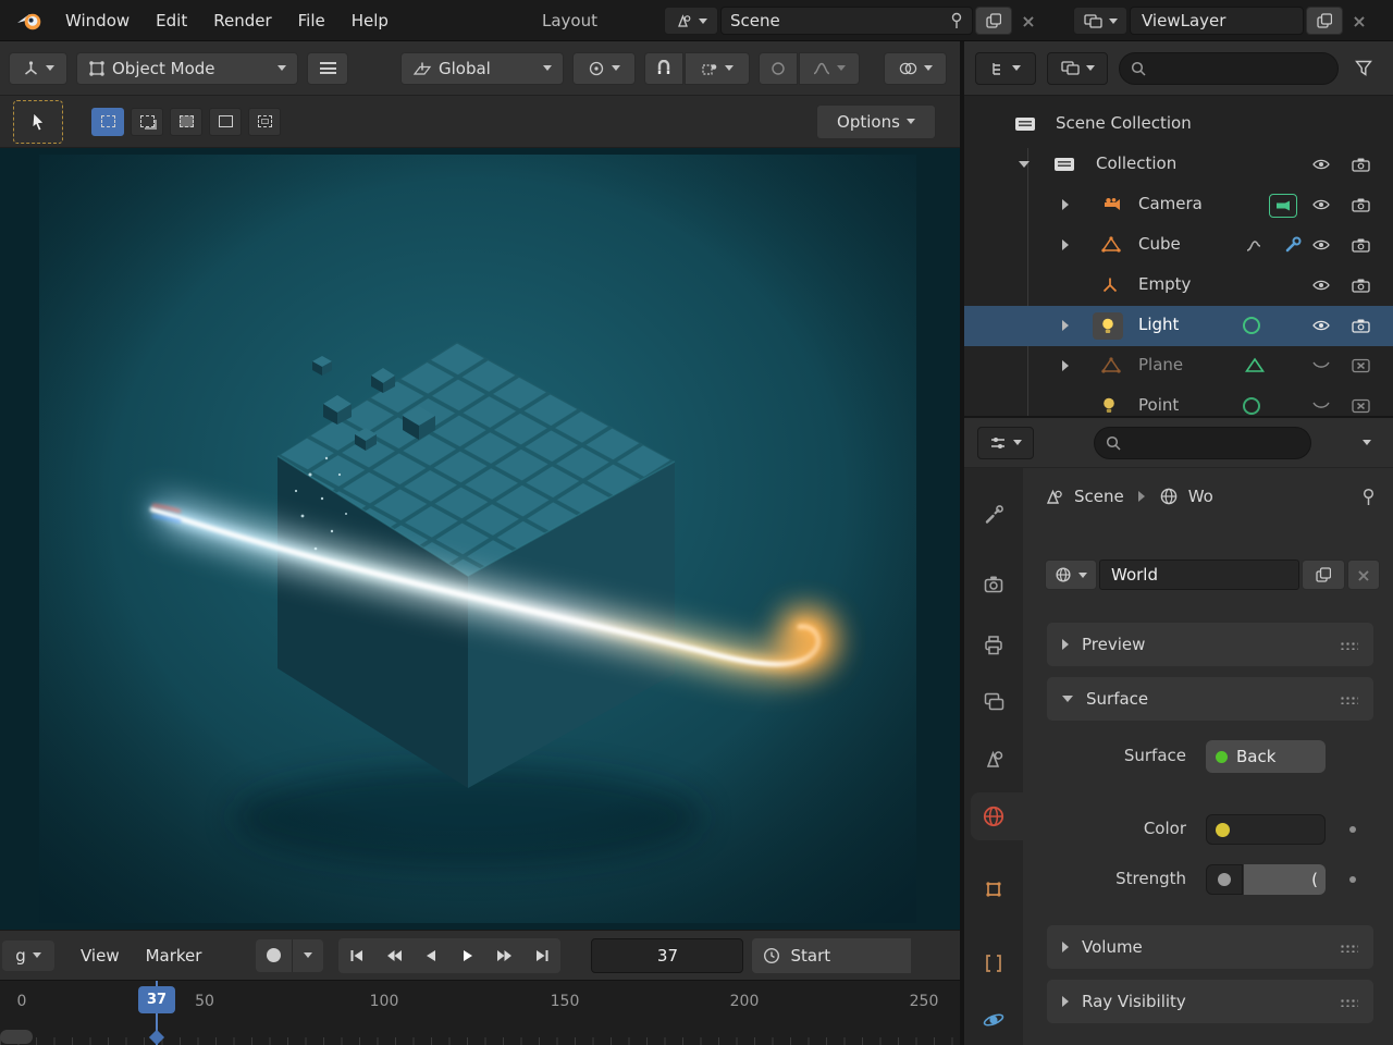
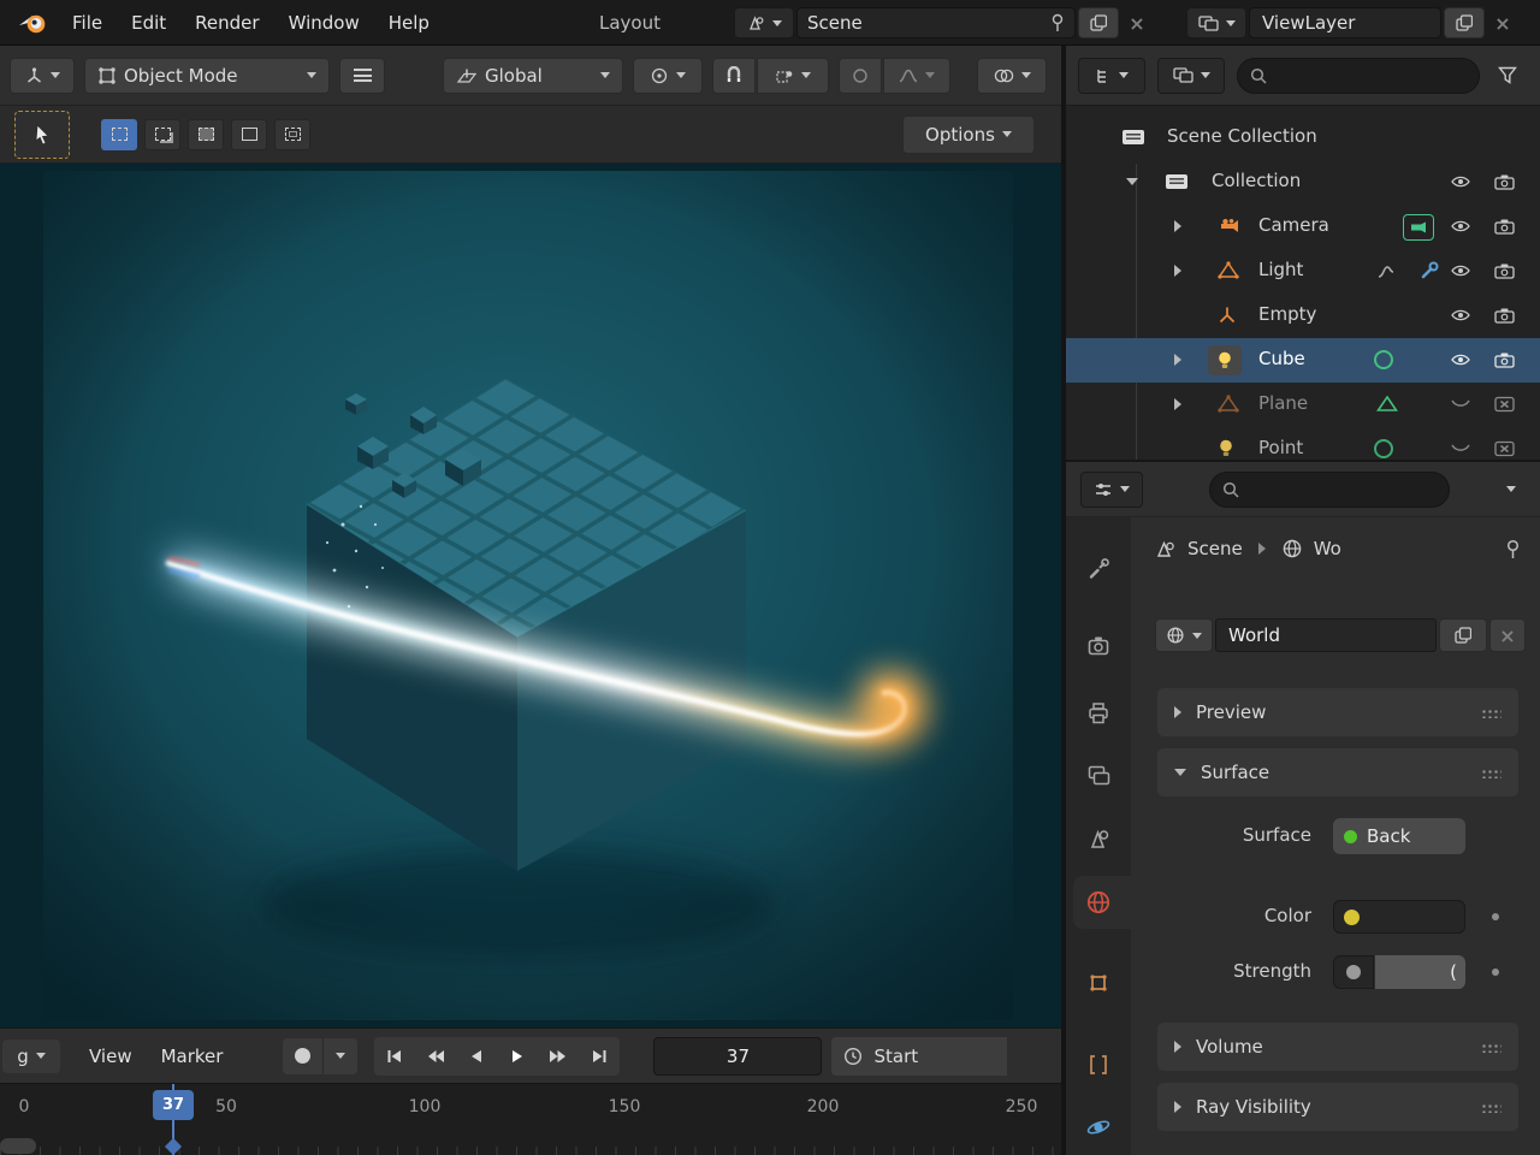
- Window
+ File
  Edit
  Render
- File
+ Window
  Help
  Layout
  Scene
  ×
  ViewLayer
  ×
  Object Mode
  Global
  Options
  g
  View
  Marker
  37
  Start
  0
  50
  100
  150
  200
  250
  37
  Scene Collection
  Collection
  Camera
- Cube
+ Light
  Empty
- Light
+ Cube
  Plane
  Point
  Scene
  Wo
  World
  ×
  Preview
  Surface
  Surface
  Back
  Color
  Strength
  (
  Volume
  Ray Visibility
